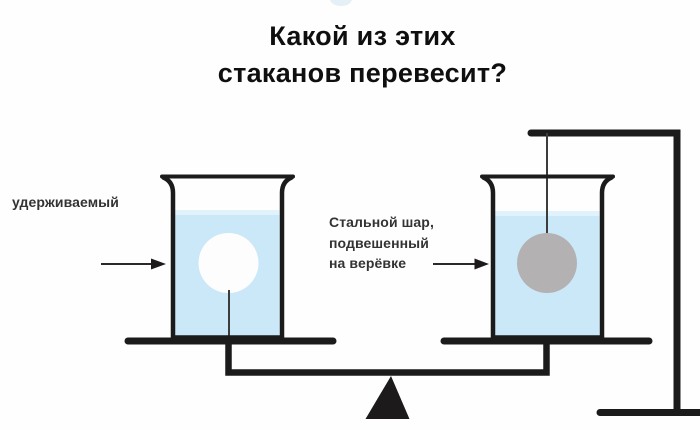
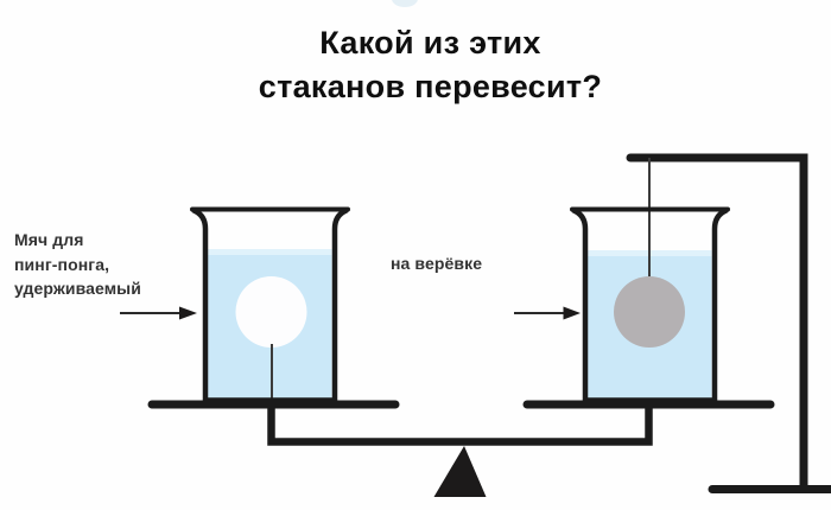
  Какой из этих
  стаканов перевесит?
+ Мяч для
+ пинг-понга,
  удерживаемый
- Стальной шар,
- подвешенный
  на верёвке
